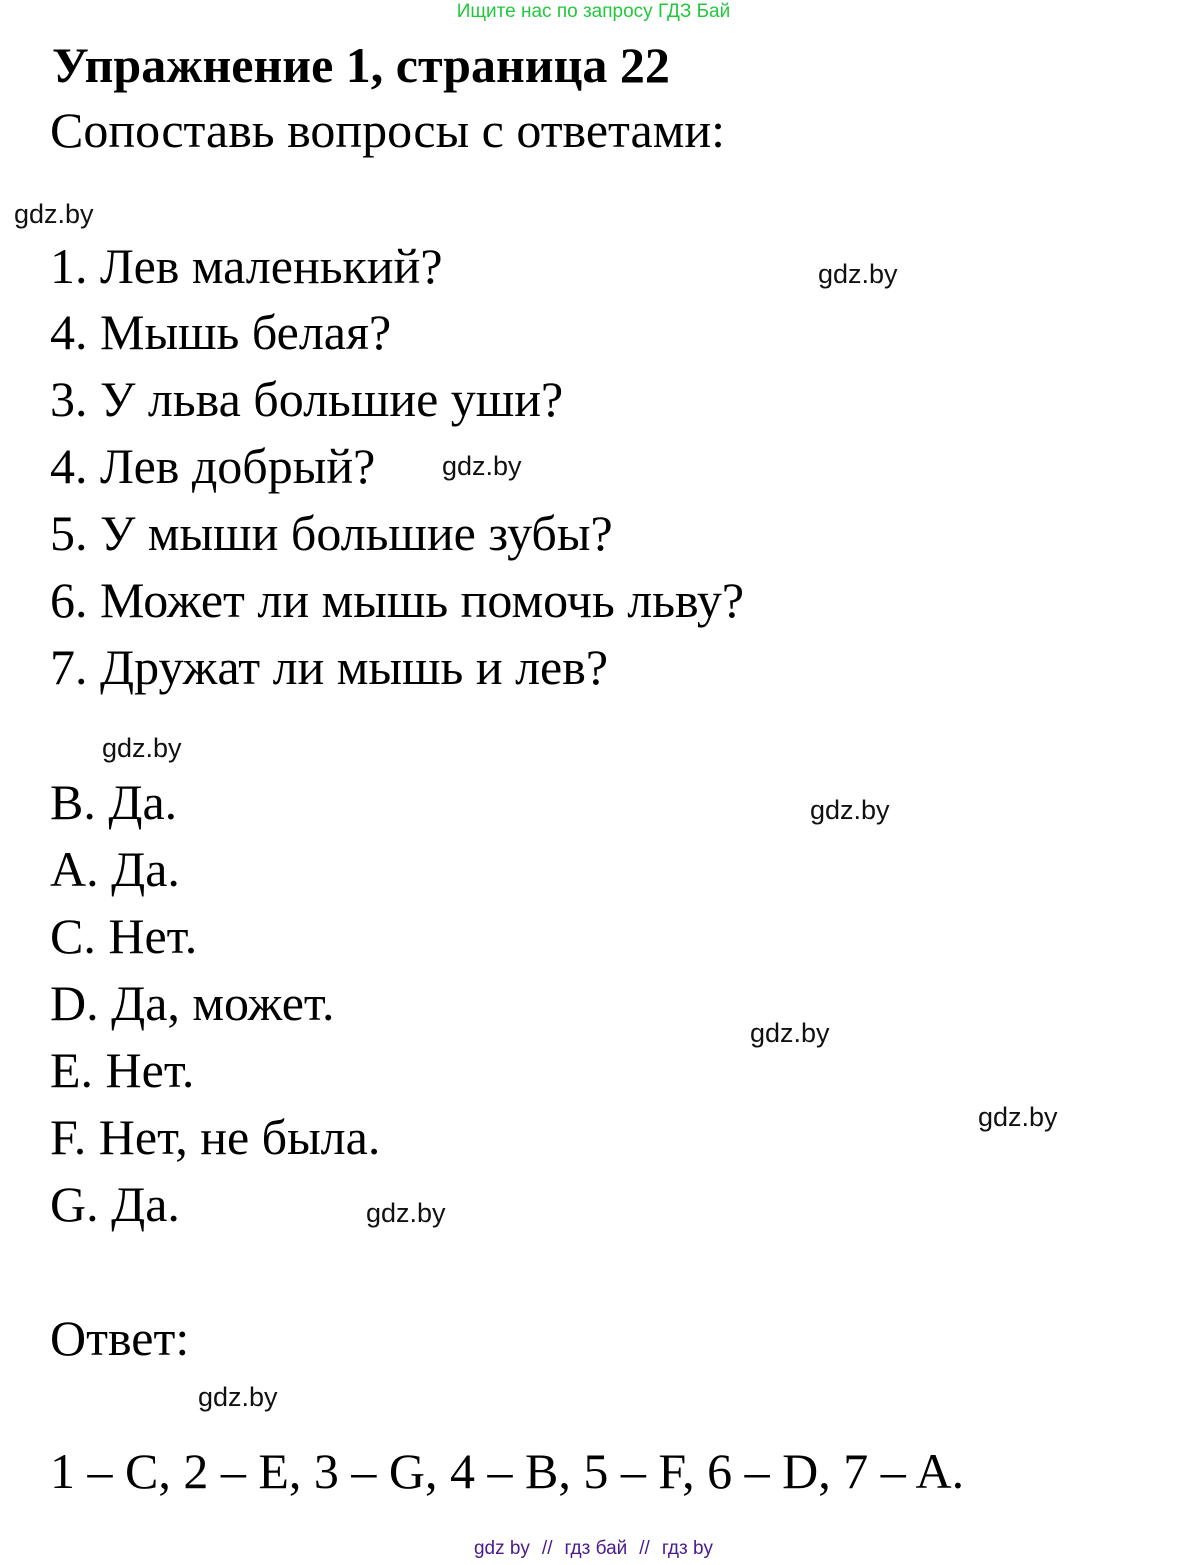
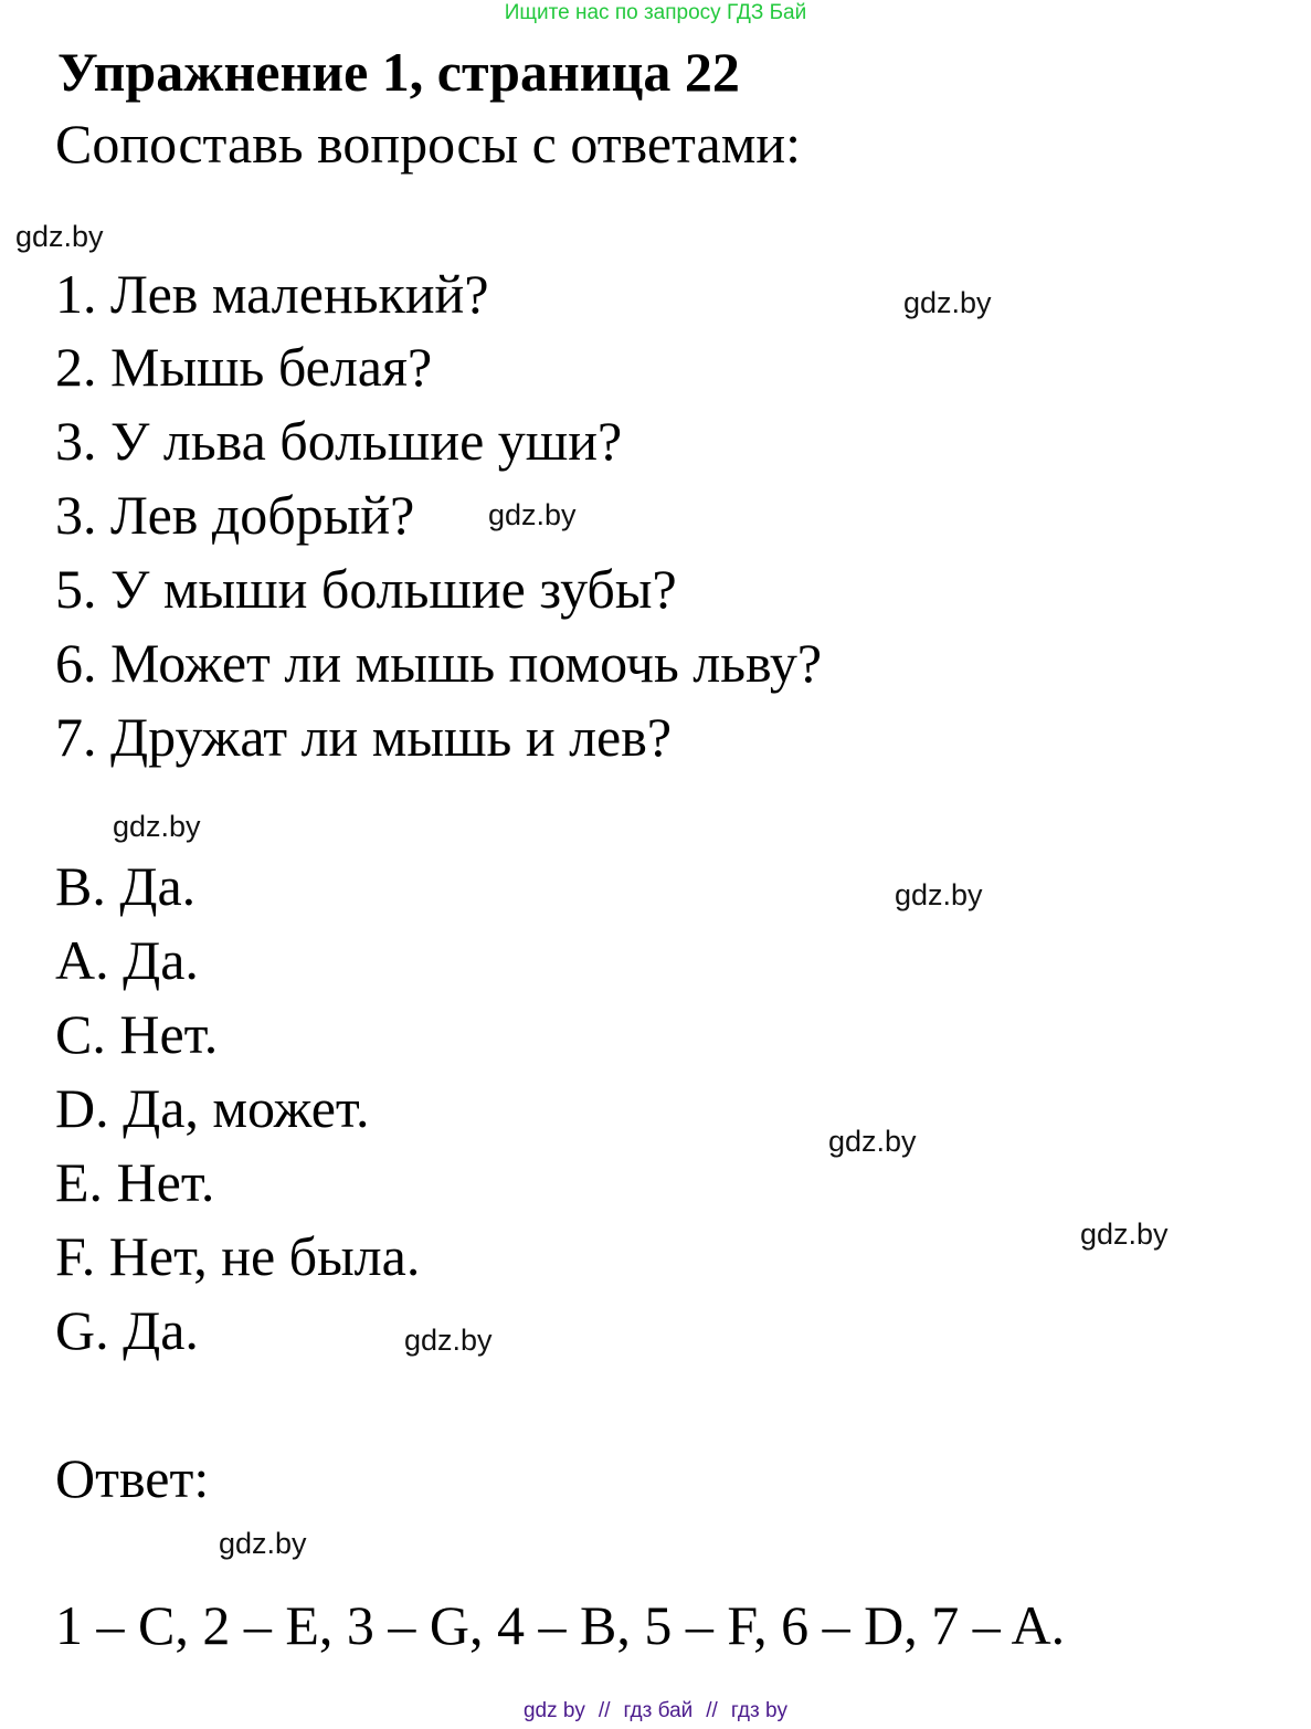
  Ищите нас по запросу ГДЗ Бай
  Упражнение 1, страница 22
  Сопоставь вопросы с ответами:
  gdz.by
  1. Лев маленький?
  gdz.by
- 4. Мышь белая?
+ 2. Мышь белая?
  3. У льва большие уши?
- 4. Лев добрый?
+ 3. Лев добрый?
  gdz.by
  5. У мыши большие зубы?
  6. Может ли мышь помочь льву?
  7. Дружат ли мышь и лев?
  gdz.by
  B. Да.
  gdz.by
  A. Да.
  C. Нет.
  D. Да, может.
  gdz.by
  E. Нет.
  gdz.by
  F. Нет, не была.
  G. Да.
  gdz.by
  Ответ:
  gdz.by
  1 – C, 2 – E, 3 – G, 4 – B, 5 – F, 6 – D, 7 – A.
  gdz by // гдз бай // гдз by
